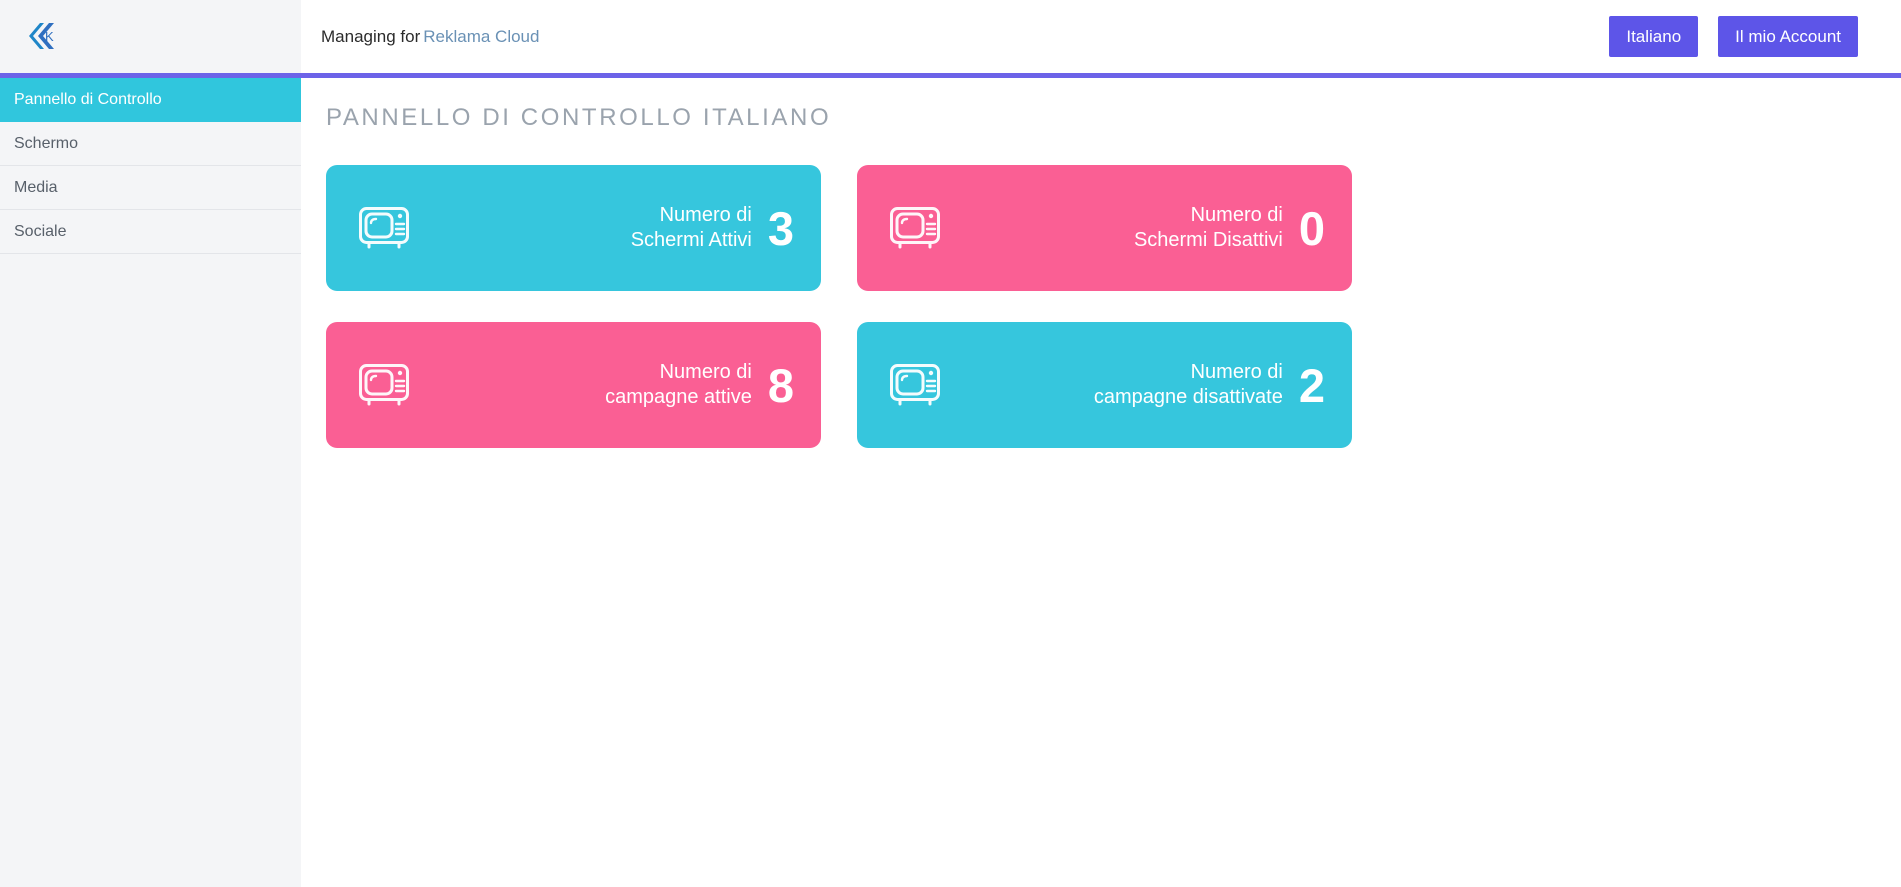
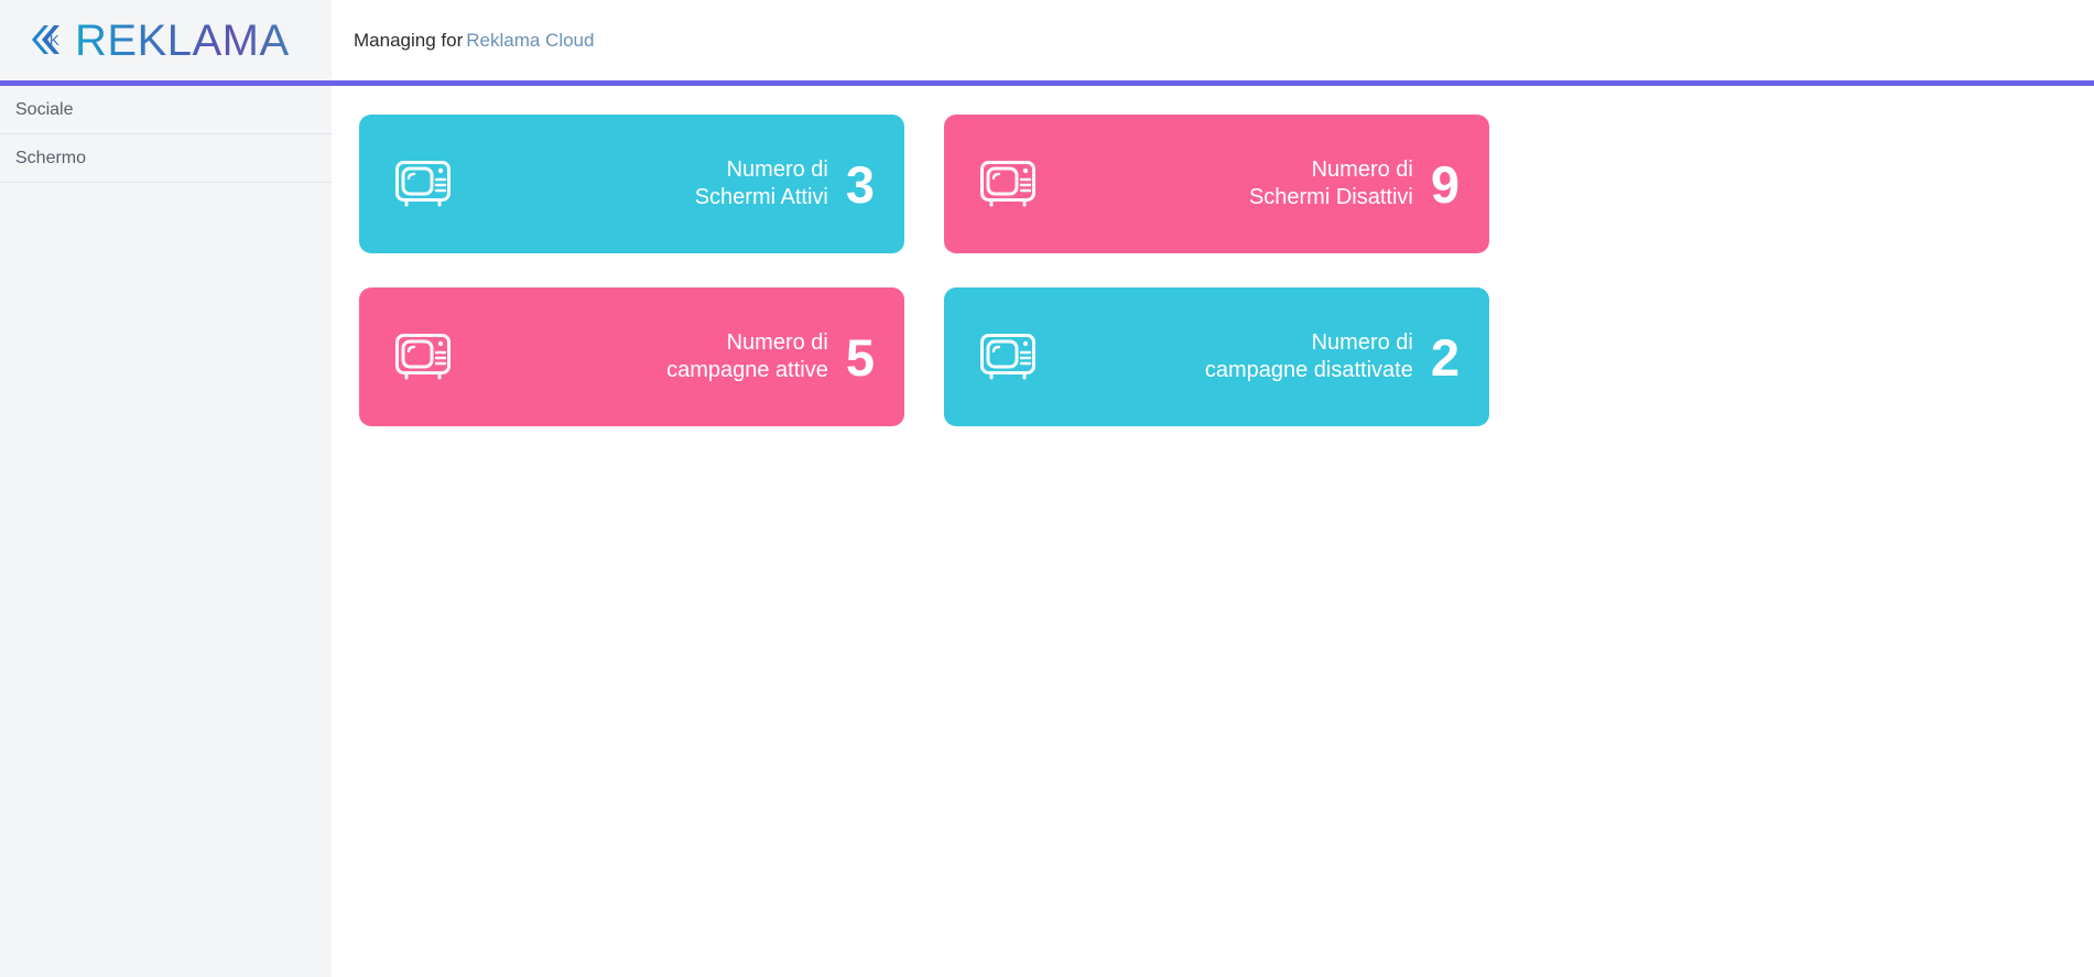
  K
+ REKLAMA
  Managing for Reklama Cloud
- Italiano
- Il mio Account
- Pannello di Controllo
- Schermo
+ Sociale
- Media
- Sociale
+ Schermo
- PANNELLO DI CONTROLLO ITALIANO
  Numero di
  Schermi Attivi
  3
  Numero di
  Schermi Disattivi
- 0
+ 9
  Numero di
  campagne attive
- 8
+ 5
  Numero di
  campagne disattivate
  2
